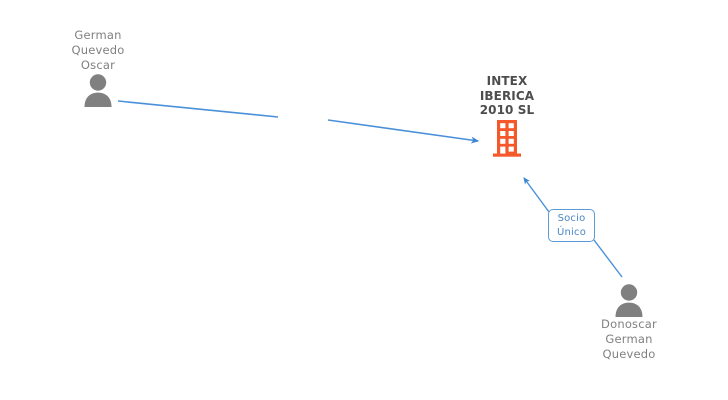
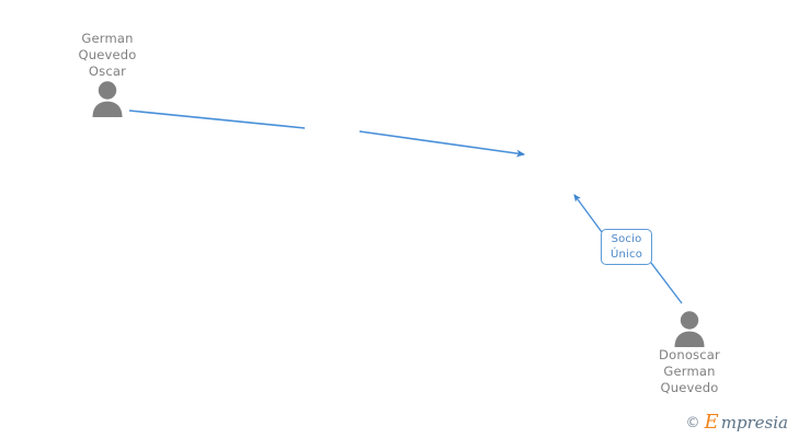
  German
  Quevedo
  Oscar
- INTEX
- IBERICA
- 2010 SL
  Socio
  Único
  Donoscar
  German
  Quevedo
+ ©
+ E
+ mpresia
